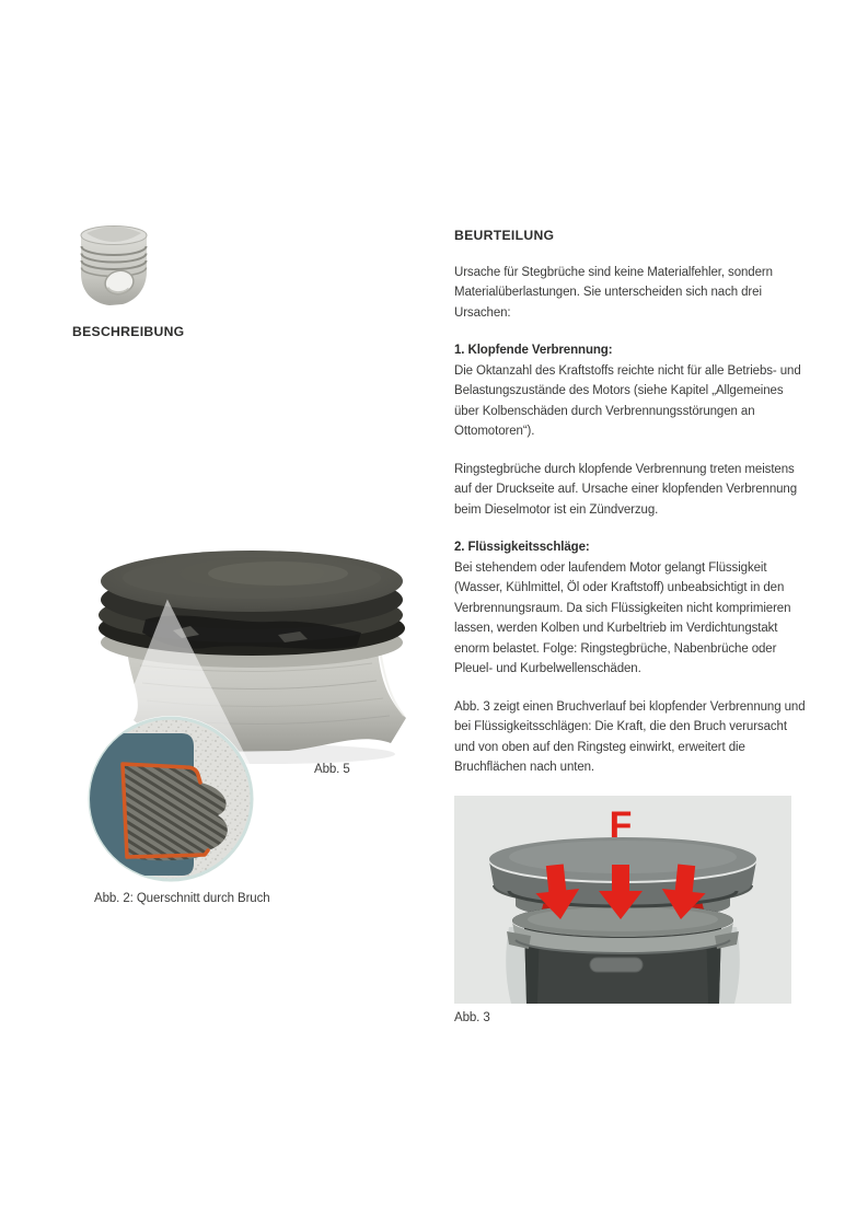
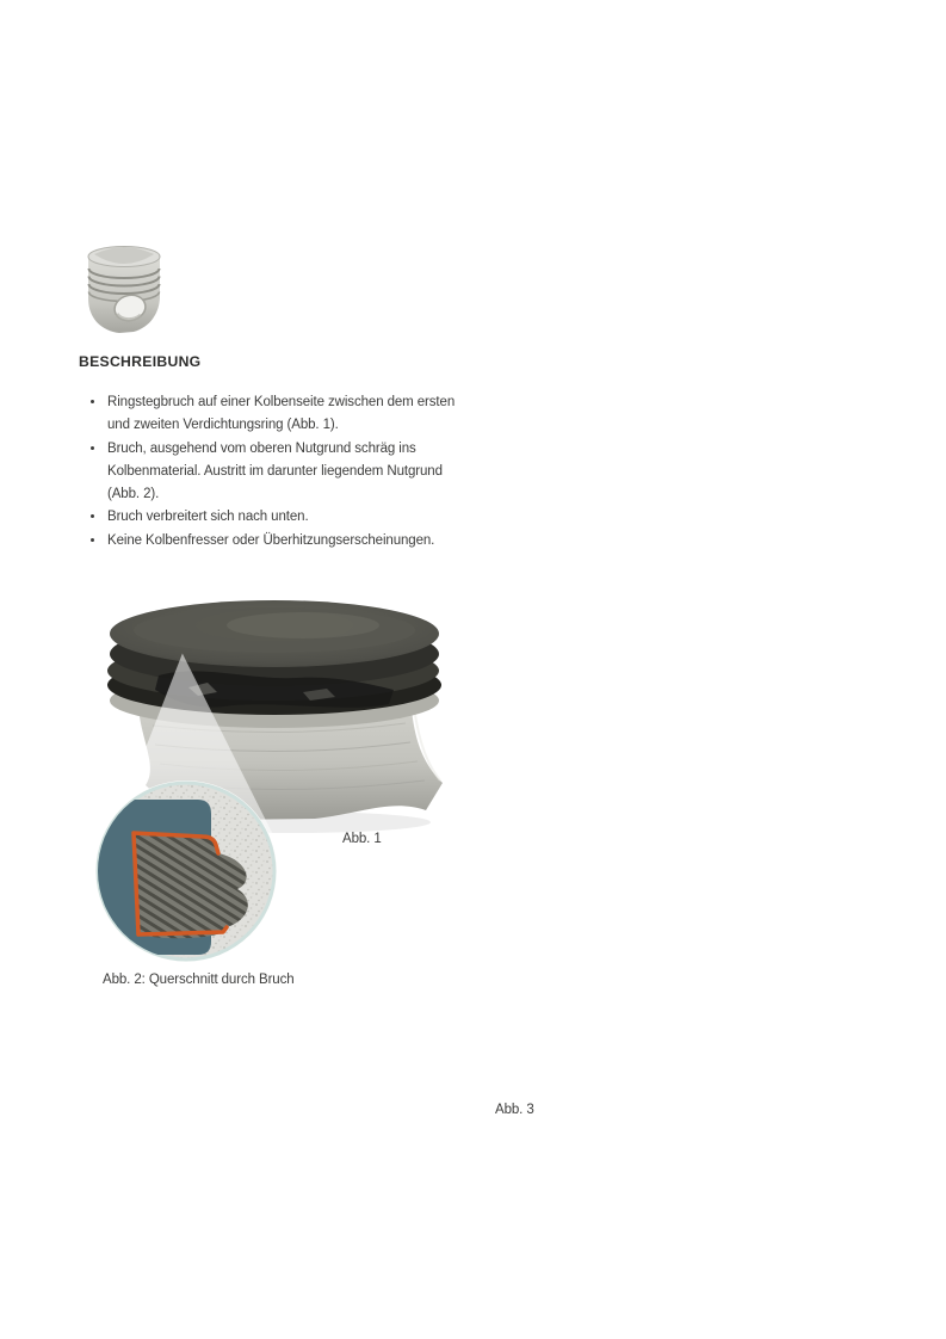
  BESCHREIBUNG
+ Ringstegbruch auf einer Kolbenseite zwischen dem ersten und zweiten Verdichtungsring (Abb. 1).
+ Bruch, ausgehend vom oberen Nutgrund schräg ins Kolbenmaterial. Austritt im darunter liegendem Nutgrund (Abb. 2).
+ Bruch verbreitert sich nach unten.
+ Keine Kolbenfresser oder Überhitzungserscheinungen.
- Abb. 5
+ Abb. 1
  Abb. 2: Querschnitt durch Bruch
- BEURTEILUNG
- Ursache für Stegbrüche sind keine Materialfehler, sondern Materialüberlastungen. Sie unterscheiden sich nach drei Ursachen:
- 1. Klopfende Verbrennung:
- Die Oktanzahl des Kraftstoffs reichte nicht für alle Betriebs- und Belastungszustände des Motors (siehe Kapitel „Allgemeines über Kolbenschäden durch Verbrennungsstörungen an Ottomotoren“).
- Ringstegbrüche durch klopfende Verbrennung treten meistens auf der Druckseite auf. Ursache einer klopfenden Verbrennung beim Dieselmotor ist ein Zündverzug.
- 2. Flüssigkeitsschläge:
- Bei stehendem oder laufendem Motor gelangt Flüssigkeit (Wasser, Kühlmittel, Öl oder Kraftstoff) unbeabsichtigt in den Verbrennungsraum. Da sich Flüssigkeiten nicht komprimieren lassen, werden Kolben und Kurbeltrieb im Verdichtungstakt enorm belastet. Folge: Ringstegbrüche, Nabenbrüche oder Pleuel- und Kurbelwellenschäden.
- Abb. 3 zeigt einen Bruchverlauf bei klopfender Verbrennung und bei Flüssigkeitsschlägen: Die Kraft, die den Bruch verursacht und von oben auf den Ringsteg einwirkt, erweitert die Bruchflächen nach unten.
- F
  Abb. 3
